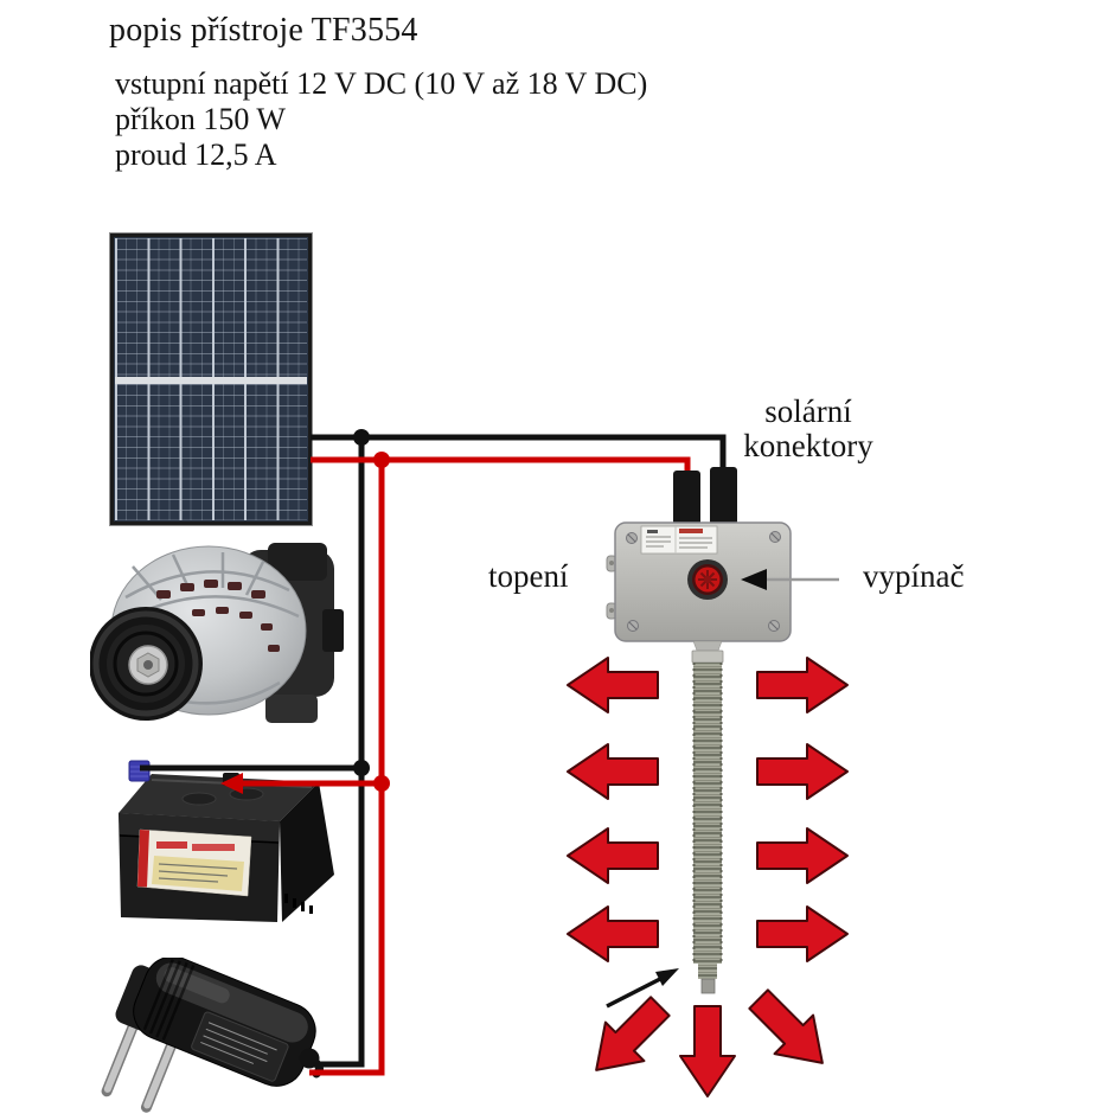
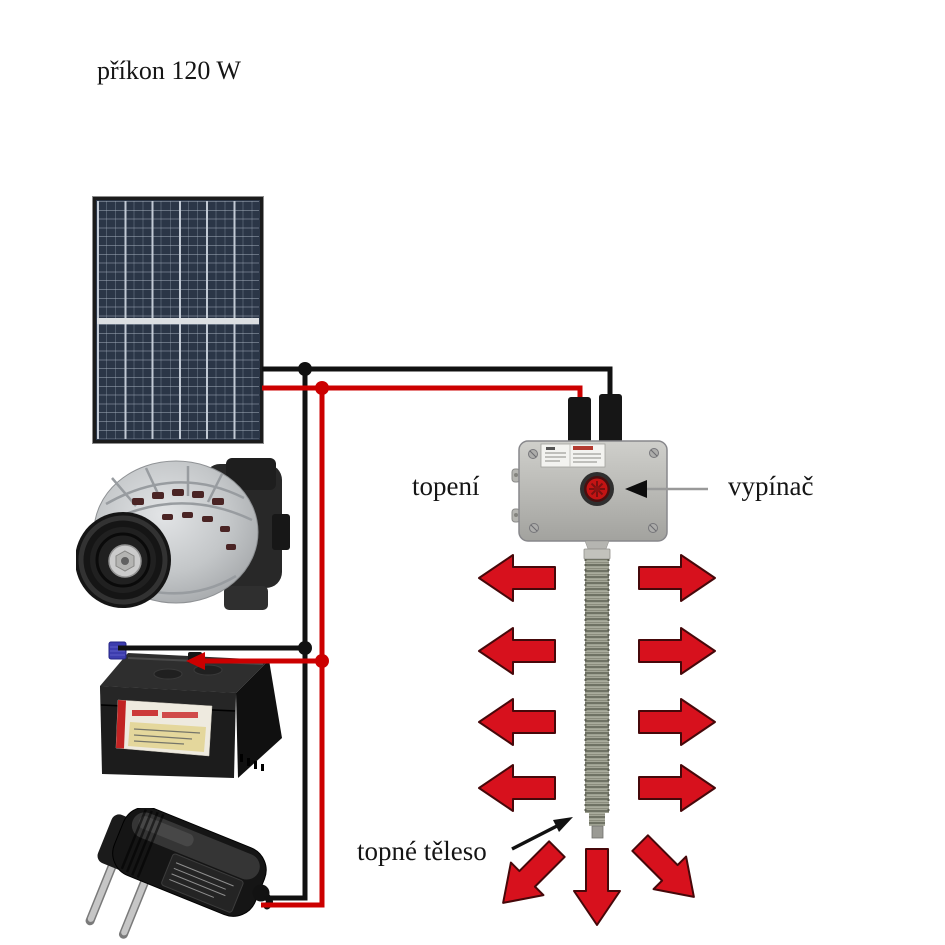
- popis přístroje TF3554
- vstupní napětí 12 V DC (10 V až 18 V DC)
- příkon 150 W
+ příkon 120 W
- proud 12,5 A
- solární
- konektory
  topení
  vypínač
+ topné těleso
